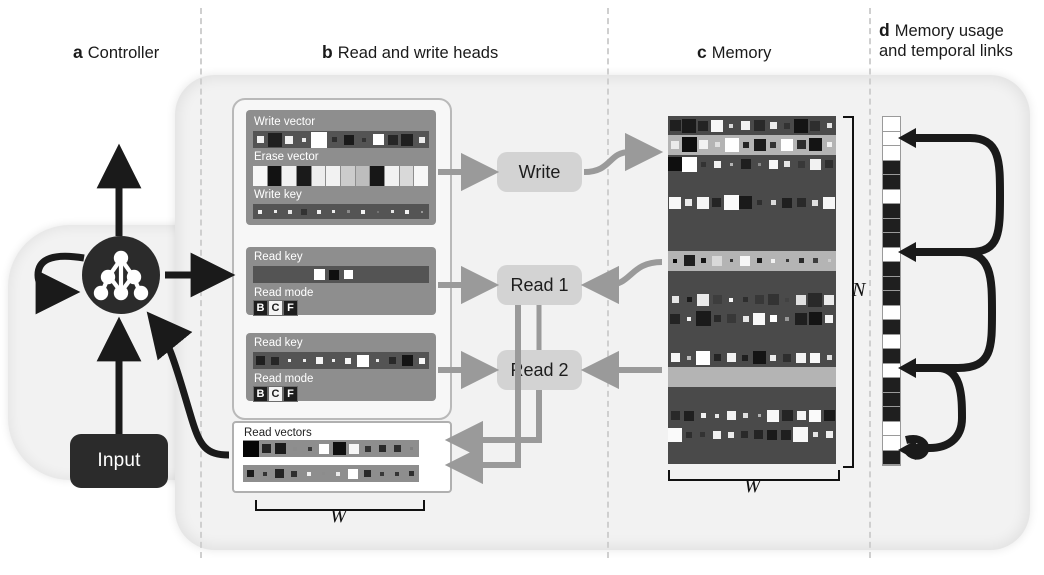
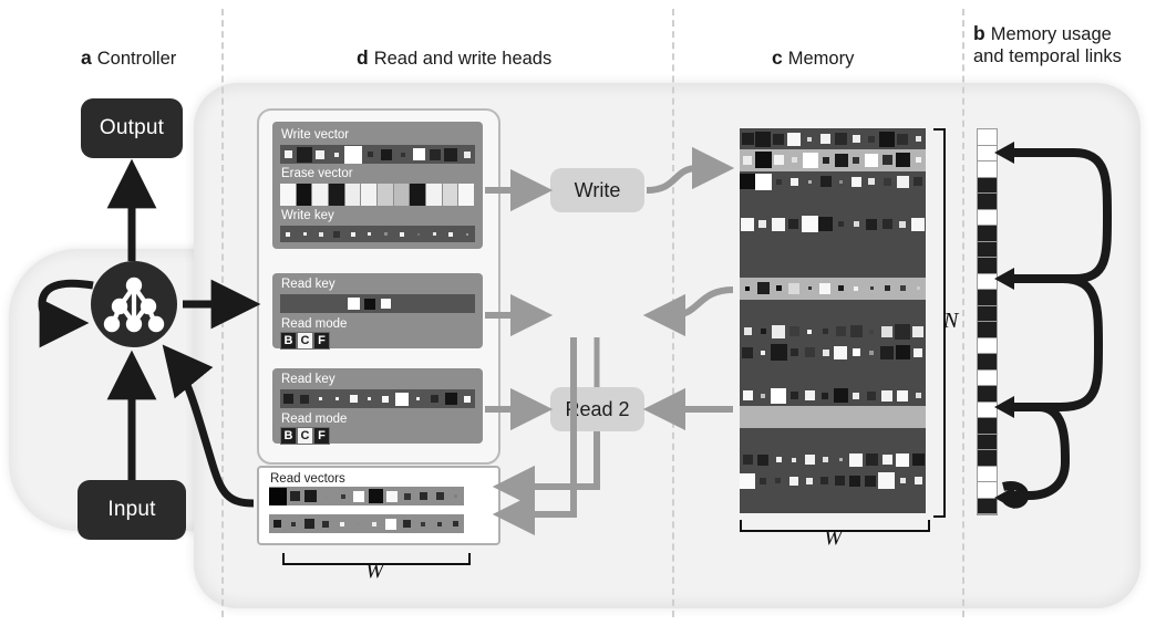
  a Controller
- b Read and write heads
+ d Read and write heads
  c Memory
- d Memory usage
+ b Memory usage
  and temporal links
+ Output
  Input
  Write vector
  Erase vector
  Write key
  Read key
  Read mode
  B
  C
  F
  Read key
  Read mode
  B
  C
  F
  Read vectors
  W
  Write
- Read 1
  ead 2
  N
  W
